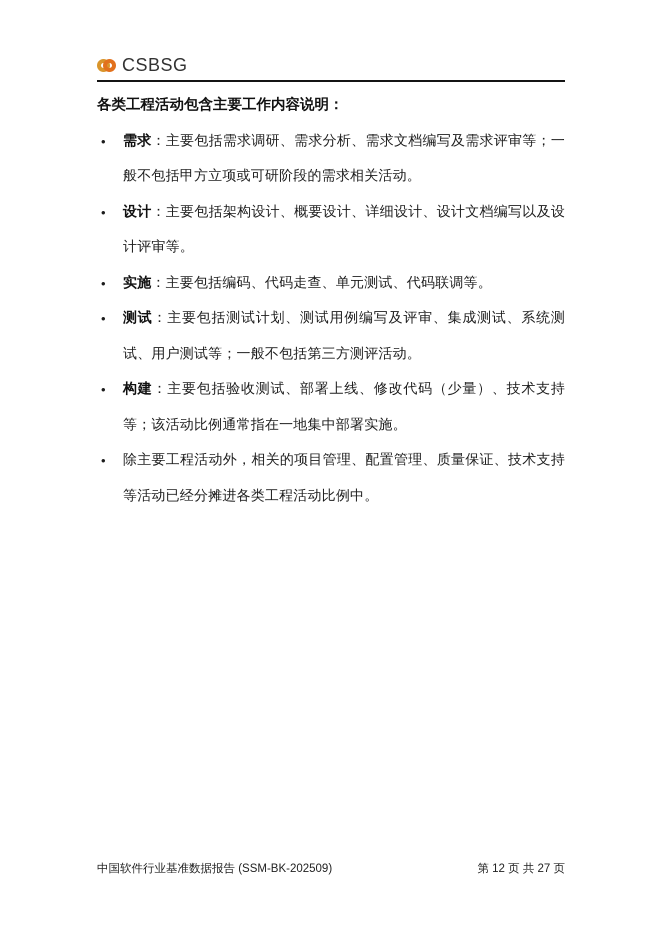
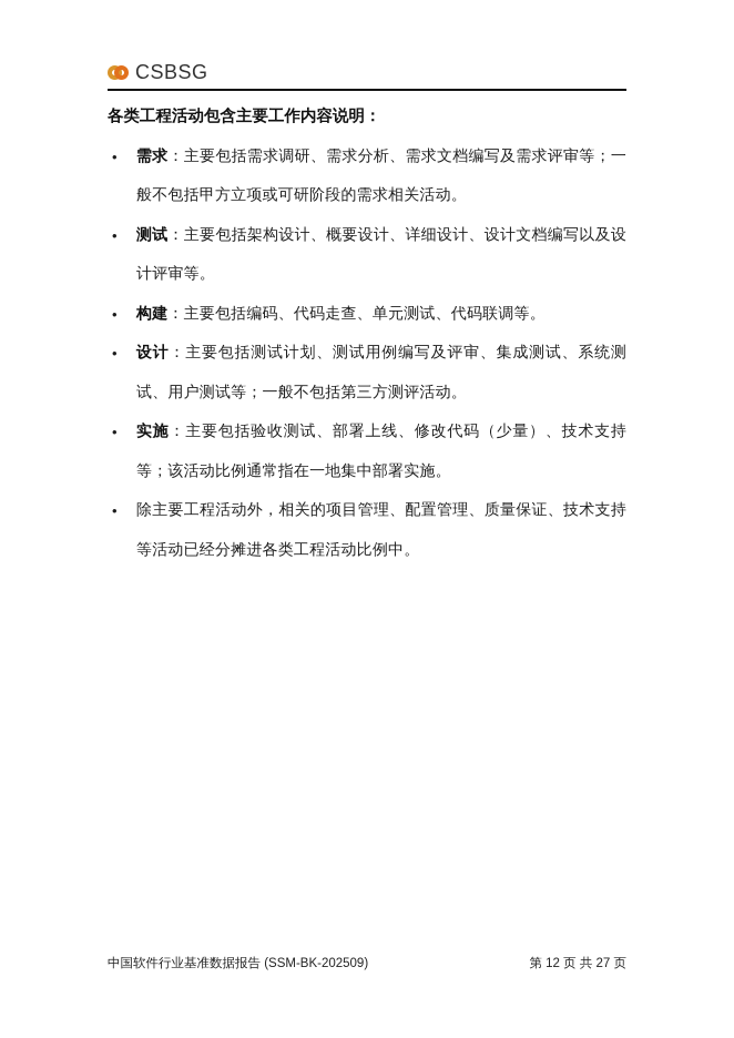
  CSBSG
  各类工程活动包含主要工作内容说明：
  •
  需求：主要包括需求调研、需求分析、需求文档编写及需求评审等；一般不包括甲方立项或可研阶段的需求相关活动。
  •
- 设计：主要包括架构设计、概要设计、详细设计、设计文档编写以及设计评审等。
+ 测试：主要包括架构设计、概要设计、详细设计、设计文档编写以及设计评审等。
  •
- 实施：主要包括编码、代码走查、单元测试、代码联调等。
+ 构建：主要包括编码、代码走查、单元测试、代码联调等。
  •
- 测试：主要包括测试计划、测试用例编写及评审、集成测试、系统测试、用户测试等；一般不包括第三方测评活动。
+ 设计：主要包括测试计划、测试用例编写及评审、集成测试、系统测试、用户测试等；一般不包括第三方测评活动。
  •
- 构建：主要包括验收测试、部署上线、修改代码（少量）、技术支持等；该活动比例通常指在一地集中部署实施。
+ 实施：主要包括验收测试、部署上线、修改代码（少量）、技术支持等；该活动比例通常指在一地集中部署实施。
  •
  除主要工程活动外，相关的项目管理、配置管理、质量保证、技术支持等活动已经分摊进各类工程活动比例中。
  中国软件行业基准数据报告 (SSM-BK-202509)
  第 12 页 共 27 页
